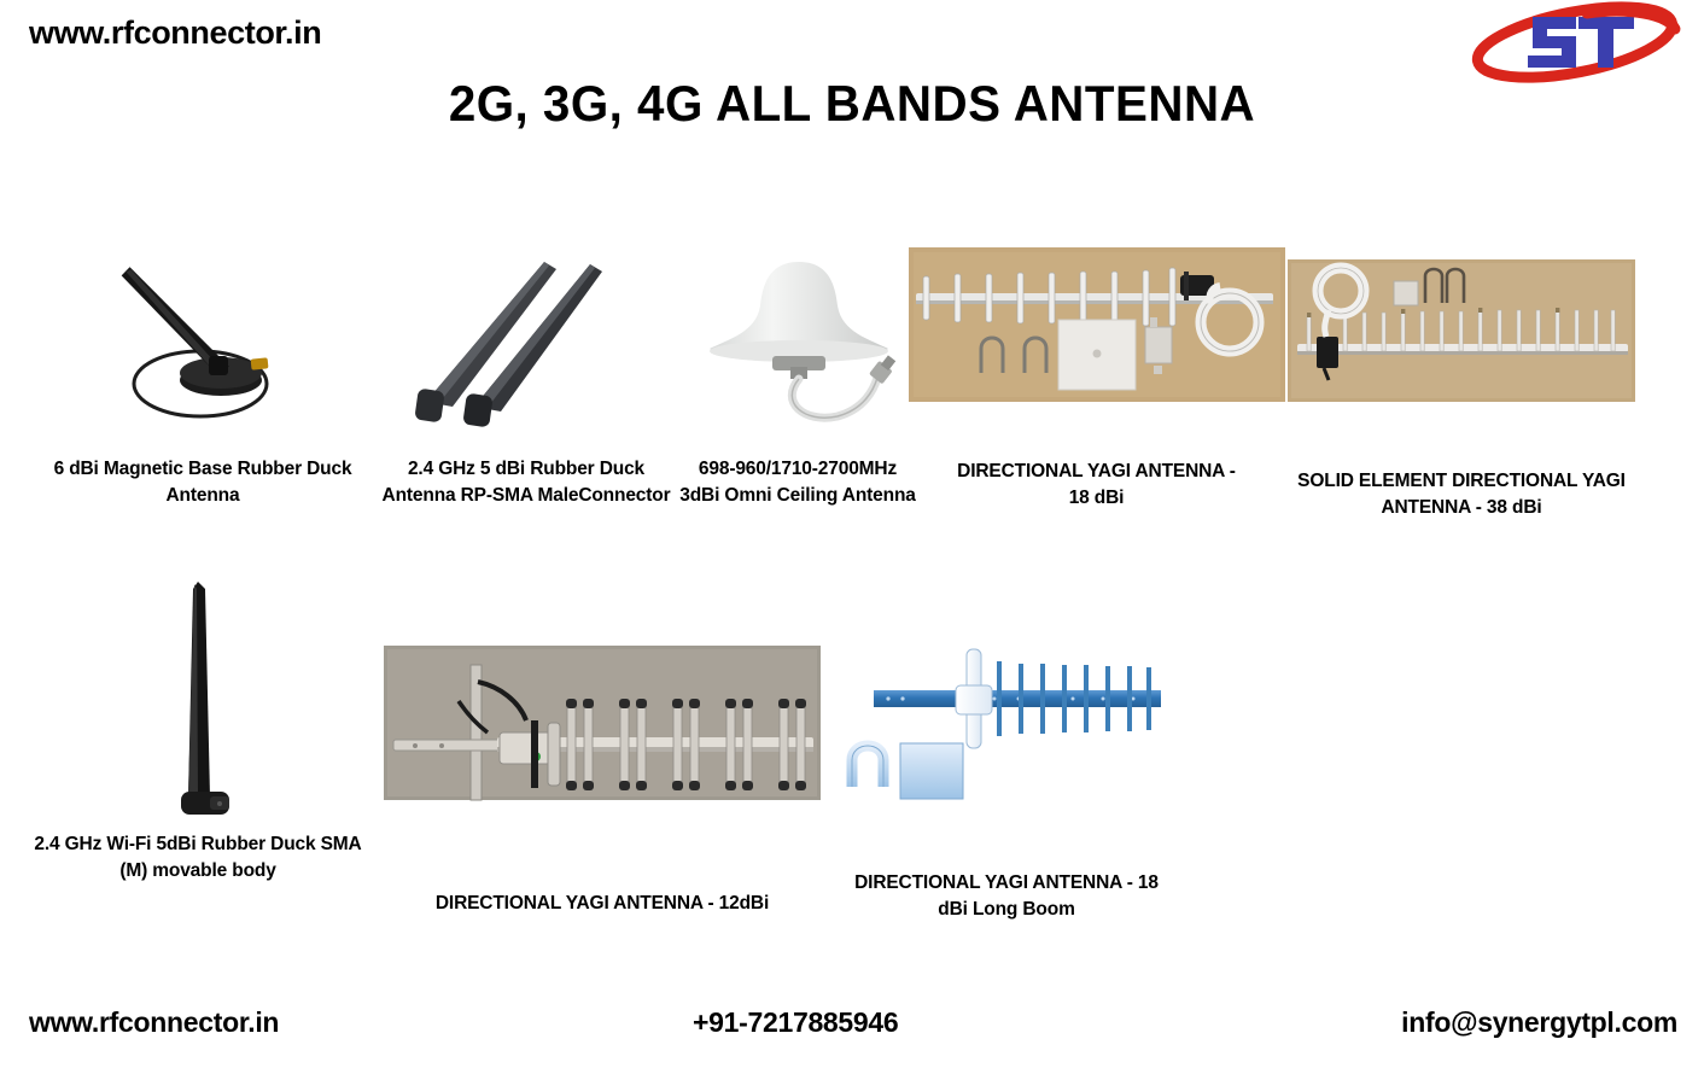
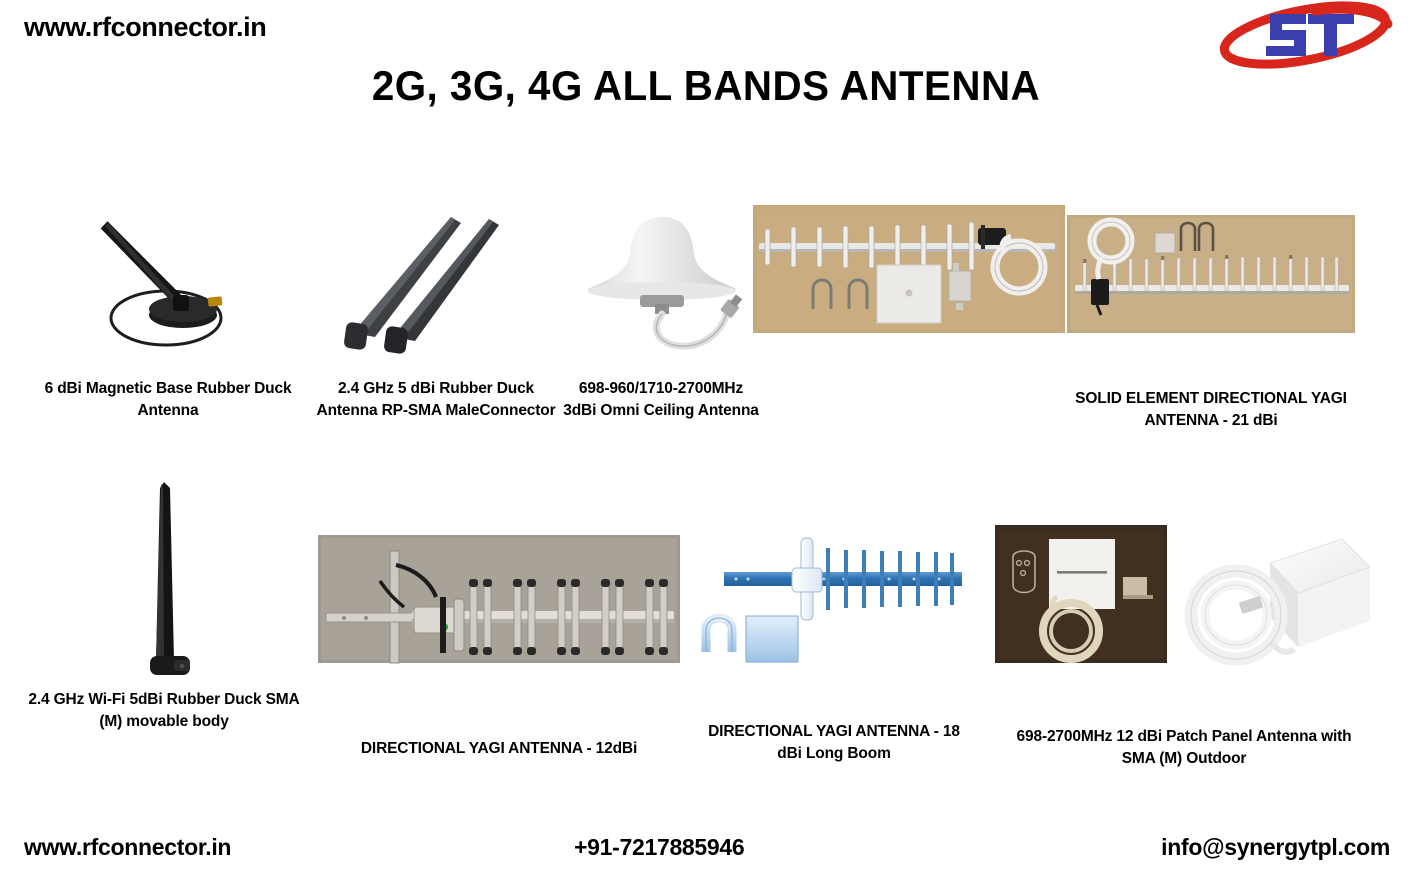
  www.rfconnector.in
  2G, 3G, 4G ALL BANDS ANTENNA
  6 dBi Magnetic Base Rubber Duck Antenna
  2.4 GHz 5 dBi Rubber Duck Antenna RP-SMA MaleConnector
  698-960/1710-2700MHz 3dBi Omni Ceiling Antenna
- DIRECTIONAL YAGI ANTENNA - 18 dBi
- SOLID ELEMENT DIRECTIONAL YAGI ANTENNA - 38 dBi
+ SOLID ELEMENT DIRECTIONAL YAGI ANTENNA - 21 dBi
  2.4 GHz Wi-Fi 5dBi Rubber Duck SMA (M) movable body
  DIRECTIONAL YAGI ANTENNA - 12dBi
  DIRECTIONAL YAGI ANTENNA - 18 dBi Long Boom
+ 698-2700MHz 12 dBi Patch Panel Antenna with SMA (M) Outdoor
  www.rfconnector.in
  +91-7217885946
  info@synergytpl.com
